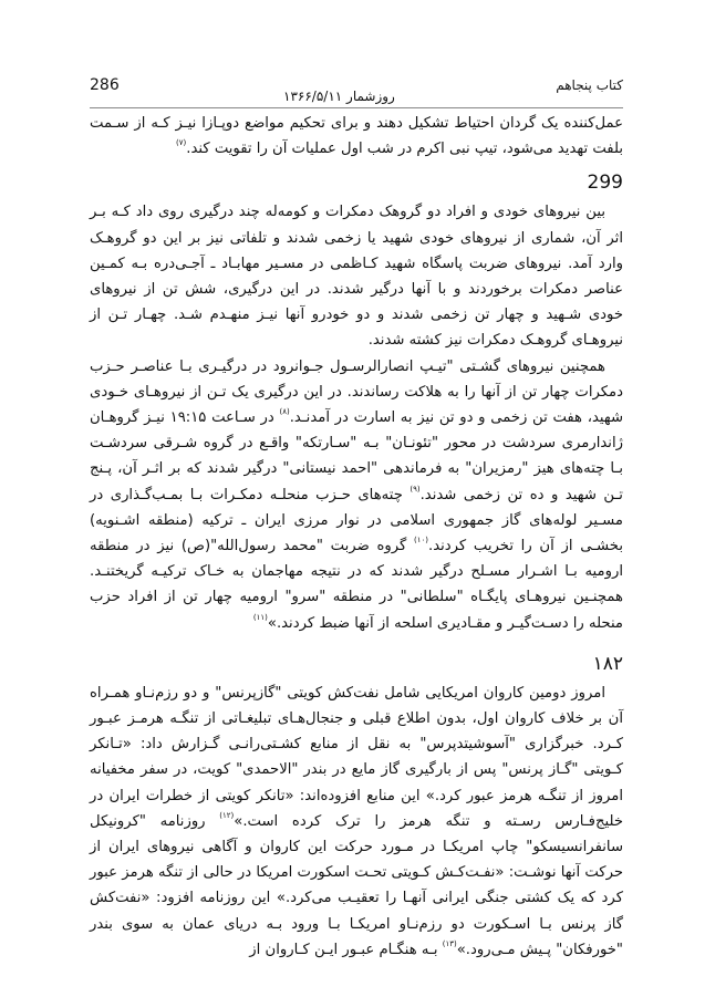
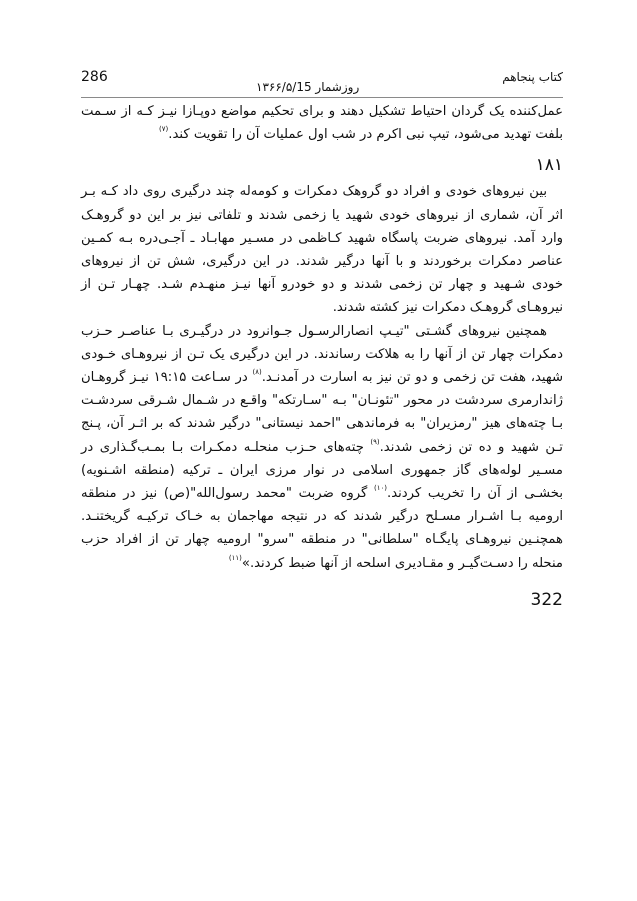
  کتاب پنجاهم
- روزشمار ۱۳۶۶/۵/۱۱
+ روزشمار ۱۳۶۶/۵/15
  286
  عمل‌کننده یک گردان احتیاط تشکیل دهند و برای تحکیم مواضع دوپـازا نیـز کـه از سـمت بلفت تهدید می‌شود، تیپ نبی اکرم در شب اول عملیات آن را تقویت کند.
- 299
+ ۱۸۱
  بین نیروهای خودی و افراد دو گروهک دمکرات و کومه‌له چند درگیری روی داد کـه بـر اثر آن، شماری از نیروهای خودی شهید یا زخمی شدند و تلفاتی نیز بر این دو گروهـک وارد آمد. نیروهای ضربت پاسگاه شهید کـاظمی در مسـیر مهابـاد ـ آجـی‌دره بـه کمـین عناصر دمکرات برخوردند و با آنها درگیر شدند. در این درگیری، شش تن از نیروهای خودی شـهید و چهار تن زخمی شدند و دو خودرو آنها نیـز منهـدم شـد. چهـار تـن از نیروهـای گروهـک دمکرات نیز کشته شدند.
- همچنین نیروهای گشـتی "تیـپ انصارالرسـول جـوانرود در درگیـری بـا عناصـر حـزب دمکرات چهار تن از آنها را به هلاکت رساندند. در این درگیری یک تـن از نیروهـای خـودی شهید، هفت تن زخمی و دو تن نیز به اسارت در آمدنـد.(۸) در سـاعت ۱۹:۱۵ نیـز گروهـان ژاندارمری سردشت در محور "تئونـان" بـه "سـارتکه" واقـع در گروه شـرقی سردشـت بـا چته‌های هیز "رمزیران" به فرماندهی "احمد نیستانی" درگیر شدند که بر اثـر آن، پـنج تـن شهید و ده تن زخمی شدند.(۹) چته‌های حـزب منحلـه دمکـرات بـا بمـب‌گـذاری در مسـیر لوله‌های گاز جمهوری اسلامی در نوار مرزی ایران ـ ترکیه (منطقه اشـنویه) بخشـی از آن را تخریب کردند.(۱۰) گروه ضربت "محمد رسول‌الله"(ص) نیز در منطقه ارومیه بـا اشـرار مسـلح درگیر شدند که در نتیجه مهاجمان به خـاک ترکیـه گریختنـد. همچنـین نیروهـای پایگـاه "سلطانی" در منطقه "سرو" ارومیه چهار تن از افراد حزب منحله را دسـت‌گیـر و مقـادیری اسلحه از آنها ضبط کردند.»(۱۱)
+ همچنین نیروهای گشـتی "تیـپ انصارالرسـول جـوانرود در درگیـری بـا عناصـر حـزب دمکرات چهار تن از آنها را به هلاکت رساندند. در این درگیری یک تـن از نیروهـای خـودی شهید، هفت تن زخمی و دو تن نیز به اسارت در آمدنـد.(۸) در سـاعت ۱۹:۱۵ نیـز گروهـان ژاندارمری سردشت در محور "تئونـان" بـه "سـارتکه" واقـع در شـمال شـرقی سردشـت بـا چته‌های هیز "رمزیران" به فرماندهی "احمد نیستانی" درگیر شدند که بر اثـر آن، پـنج تـن شهید و ده تن زخمی شدند.(۹) چته‌های حـزب منحلـه دمکـرات بـا بمـب‌گـذاری در مسـیر لوله‌های گاز جمهوری اسلامی در نوار مرزی ایران ـ ترکیه (منطقه اشـنویه) بخشـی از آن را تخریب کردند.(۱۰) گروه ضربت "محمد رسول‌الله"(ص) نیز در منطقه ارومیه بـا اشـرار مسـلح درگیر شدند که در نتیجه مهاجمان به خـاک ترکیـه گریختنـد. همچنـین نیروهـای پایگـاه "سلطانی" در منطقه "سرو" ارومیه چهار تن از افراد حزب منحله را دسـت‌گیـر و مقـادیری اسلحه از آنها ضبط کردند.»(۱۱)
- ۱۸۲
+ 322
- امروز دومین کاروان امریکایی شامل نفت‌کش کویتی "گازپرنس" و دو رزم‌نـاو همـراه آن بر خلاف کاروان اول، بدون اطلاع قبلی و جنجال‌هـای تبلیغـاتی از تنگـه هرمـز عبـور کـرد. خبرگزاری "آسوشیتدپرس" به نقل از منابع کشـتی‌رانـی گـزارش داد: «تـانکر کـویتی "گـاز پرنس" پس از بارگیری گاز مایع در بندر "الاحمدی" کویت، در سفر مخفیانه امروز از تنگـه هرمز عبور کرد.» این منابع افزوده‌اند: «تانکر کویتی از خطرات ایران در خلیج‌فـارس رسـته و تنگه هرمز را ترک کرده است.»(۱۲) روزنامه "کرونیکل سانفرانسیسکو" چاپ امریکـا در مـورد حرکت این کاروان و آگاهی نیروهای ایران از حرکت آنها نوشـت: «نفـت‌کـش کـویتی تحـت اسکورت امریکا در حالی از تنگه هرمز عبور کرد که یک کشتی جنگی ایرانی آنهـا را تعقیـب می‌کرد.» این روزنامه افزود: «نفت‌کش گاز پرنس بـا اسـکورت دو رزم‌نـاو امریکـا بـا ورود بـه دریای عمان به سوی بندر "خورفکان" پـیش مـی‌رود.»(۱۳) بـه هنگـام عبـور ایـن کـاروان از
